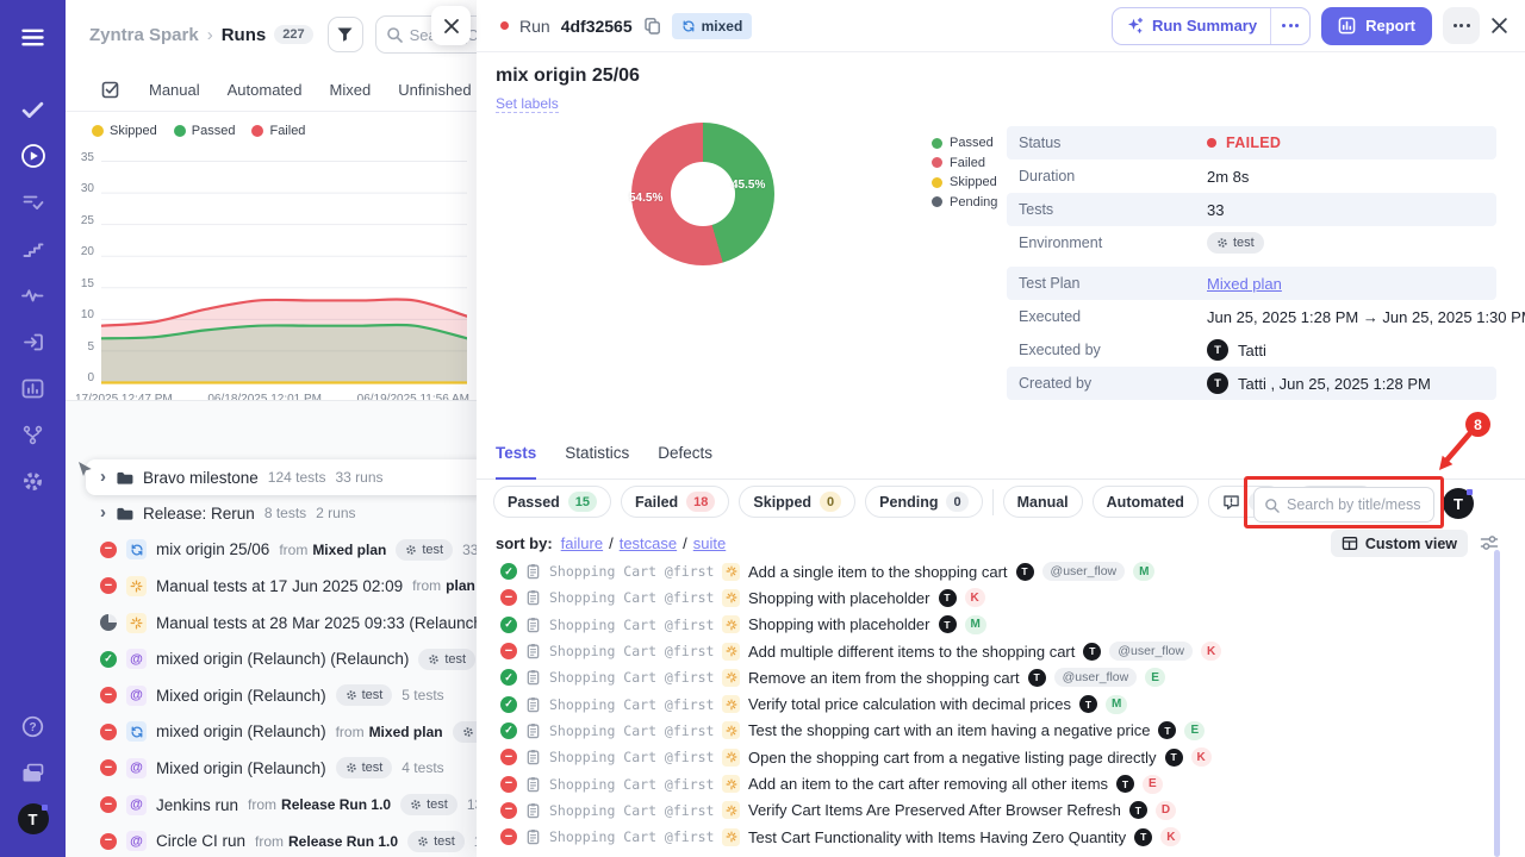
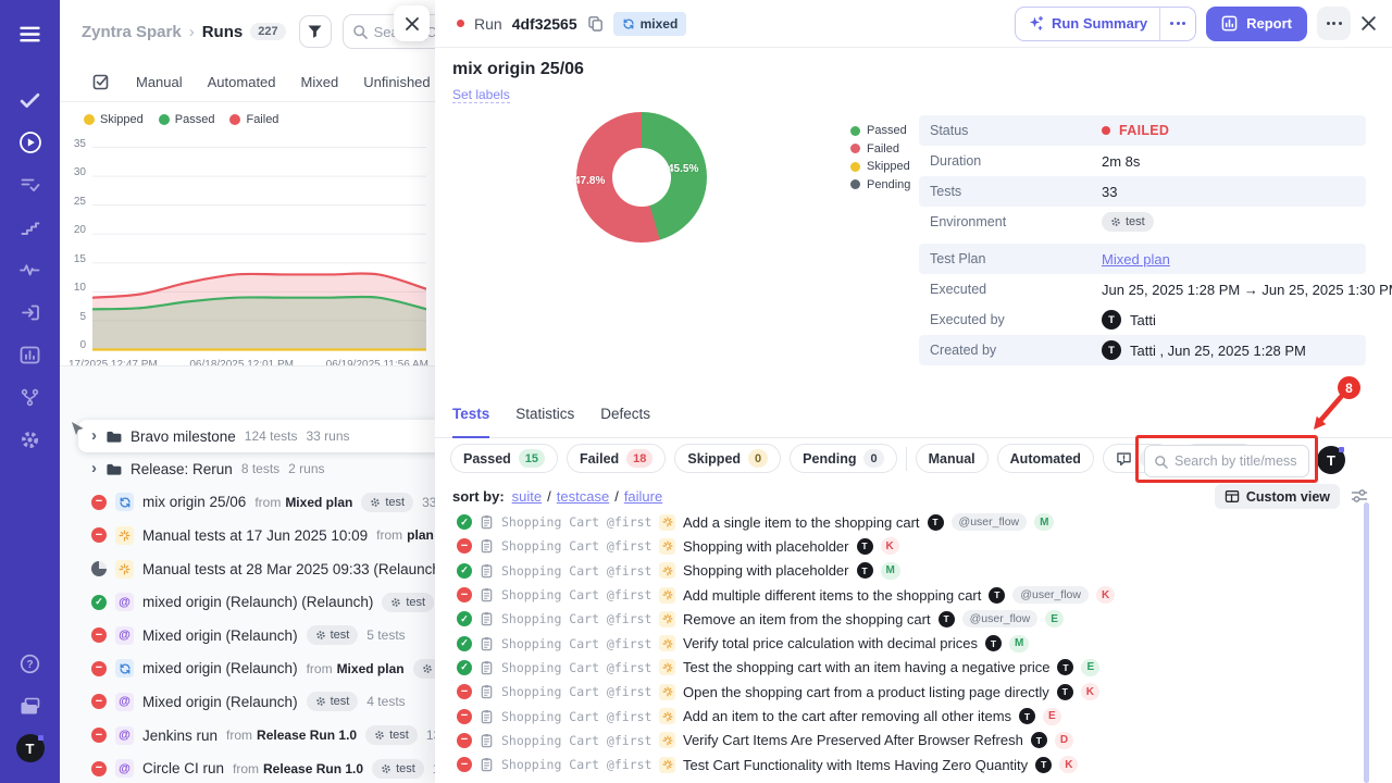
  ?
  T
  Zyntra Spark
  ›
  Runs
  227
  Manual
  Automated
  Mixed
  Unfinished
  Skipped
  Passed
  Failed
  35
  30
  25
  20
  15
  10
  5
  0
  ›
  Bravo milestone
  124 tests
  33 runs
  ›
  Release: Rerun
  8 tests
  2 runs
  mix origin 25/06
  from
  Mixed plan
  test
- Manual tests at 17 Jun 2025 02:09
+ Manual tests at 17 Jun 2025 10:09
  from
  plan
  Manual tests at 28 Mar 2025 09:33 (Relaunc
  @
  mixed origin (Relaunch) (Relaunch)
  test
  @
  Mixed origin (Relaunch)
  test
  5 tests
  mixed origin (Relaunch)
  from
  Mixed plan
  @
  Mixed origin (Relaunch)
  test
  4 tests
  @
  Jenkins run
  from
  Release Run 1.0
  test
  @
  Circle CI run
  from
  Release Run 1.0
  test
  Run
  4df32565
  mixed
  Run Summary
  Report
  mix origin 25/06
  Set labels
  45.5%
- 54.5%
+ 47.8%
  Passed
  Failed
  Skipped
  Pending
  Status
  FAILED
  Duration
  2m 8s
  Tests
  33
  Environment
  test
  Test Plan
  Mixed plan
  Executed
  Jun 25, 2025 1:28 PM → Jun 25, 2025 1:30 P
  Executed by
  T
  Tatti
  Created by
  T
  Tatti , Jun 25, 2025 1:28 PM
  Tests
  Statistics
  Defects
  Passed
  15
  Failed
  18
  Skipped
  0
  Pending
  0
  Manual
  Automated
  Search by title/mess
  T
  sort by:
- failure
+ suite
  /
  testcase
  /
- suite
+ failure
  Custom view
  Shopping Cart @first
  Add a single item to the shopping cart
  T
  @user_flow
  M
  Shopping Cart @first
  Shopping with placeholder
  T
  K
  Shopping Cart @first
  Shopping with placeholder
  T
  M
  Shopping Cart @first
  Add multiple different items to the shopping cart
  T
  @user_flow
  K
  Shopping Cart @first
  Remove an item from the shopping cart
  T
  @user_flow
  E
  Shopping Cart @first
  Verify total price calculation with decimal prices
  T
  M
  Shopping Cart @first
  Test the shopping cart with an item having a negative price
  T
  E
  Shopping Cart @first
- Open the shopping cart from a negative listing page directly
+ Open the shopping cart from a product listing page directly
  T
  K
  Shopping Cart @first
  Add an item to the cart after removing all other items
  T
  E
  Shopping Cart @first
  Verify Cart Items Are Preserved After Browser Refresh
  T
  D
  Shopping Cart @first
  Test Cart Functionality with Items Having Zero Quantity
  T
  K
  8
